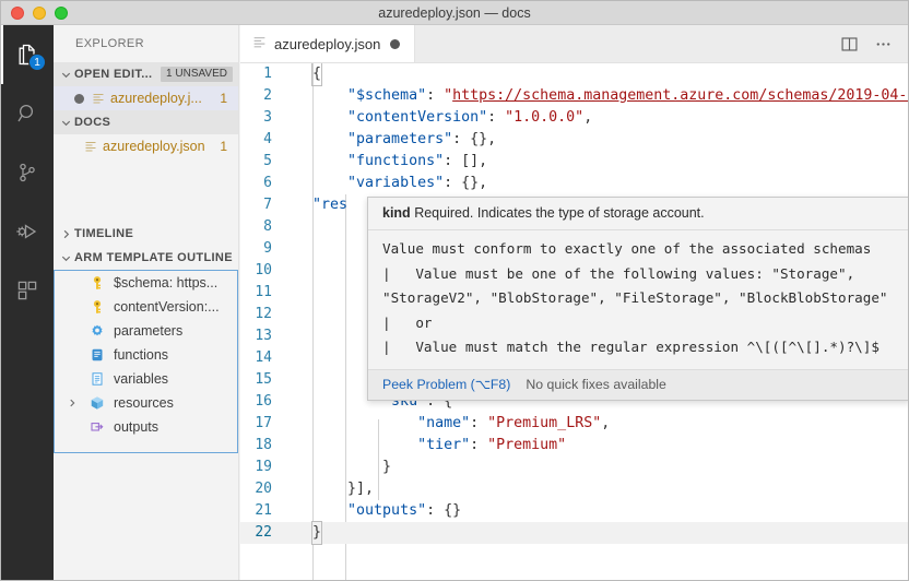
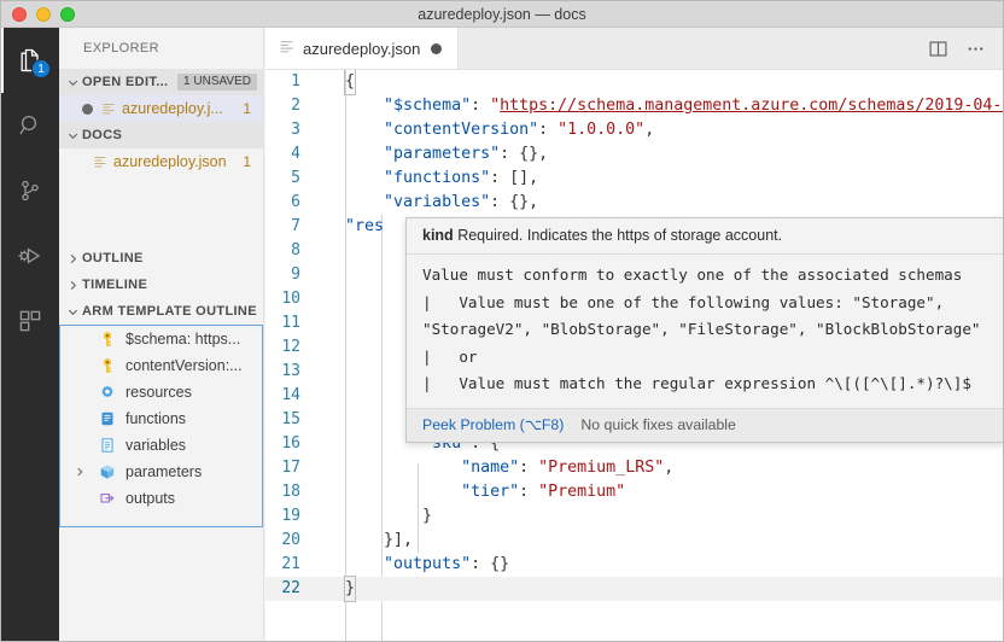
  azuredeploy.json — docs
  1
  EXPLORER
  OPEN EDIT...
  1 UNSAVED
  azuredeploy.j...
  1
  DOCS
  azuredeploy.json
  1
+ OUTLINE
  TIMELINE
  ARM TEMPLATE OUTLINE
  $schema: https...
  contentVersion:...
- parameters
+ resources
  functions
  variables
- resources
+ parameters
  outputs
  azuredeploy.json
  1
  {
  2
  "$schema": "https://schema.management.azure.com/schemas/2019-04-
  3
  "contentVersion": "1.0.0.0",
  4
  "parameters": {},
  5
  "functions": [],
  6
  "variables": {},
  7
  "res
  8
  9
  10
  11
  12
  13
  14
  15
  16
  "sku": {
  17
  "name": "Premium_LRS",
  18
  "tier": "Premium"
  19
  }
  20
  }],
  21
  "outputs": {}
  22
  }
- kind Required. Indicates the type of storage account.
+ kind Required. Indicates the https of storage account.
  Value must conform to exactly one of the associated schemas
  | Value must be one of the following values: "Storage",
  "StorageV2", "BlobStorage", "FileStorage", "BlockBlobStorage"
  | or
  | Value must match the regular expression ^\[([^\[].*)?\]$
  Peek Problem (⌥F8)
  No quick fixes available
